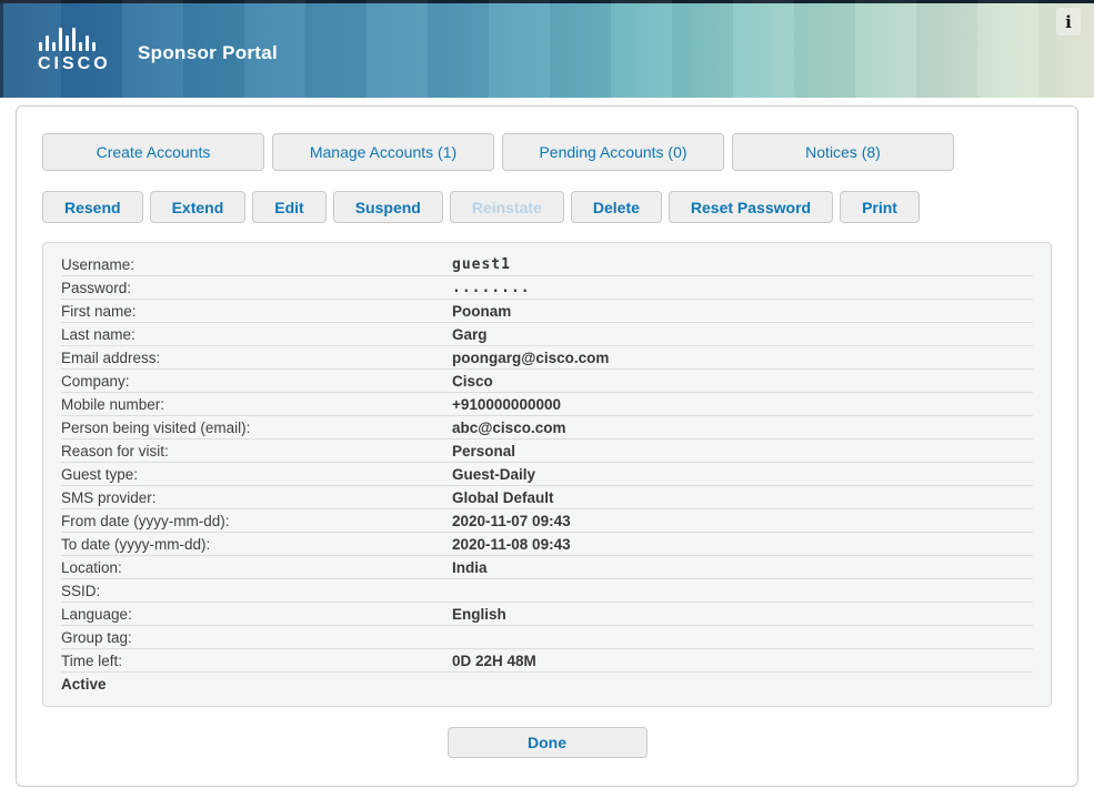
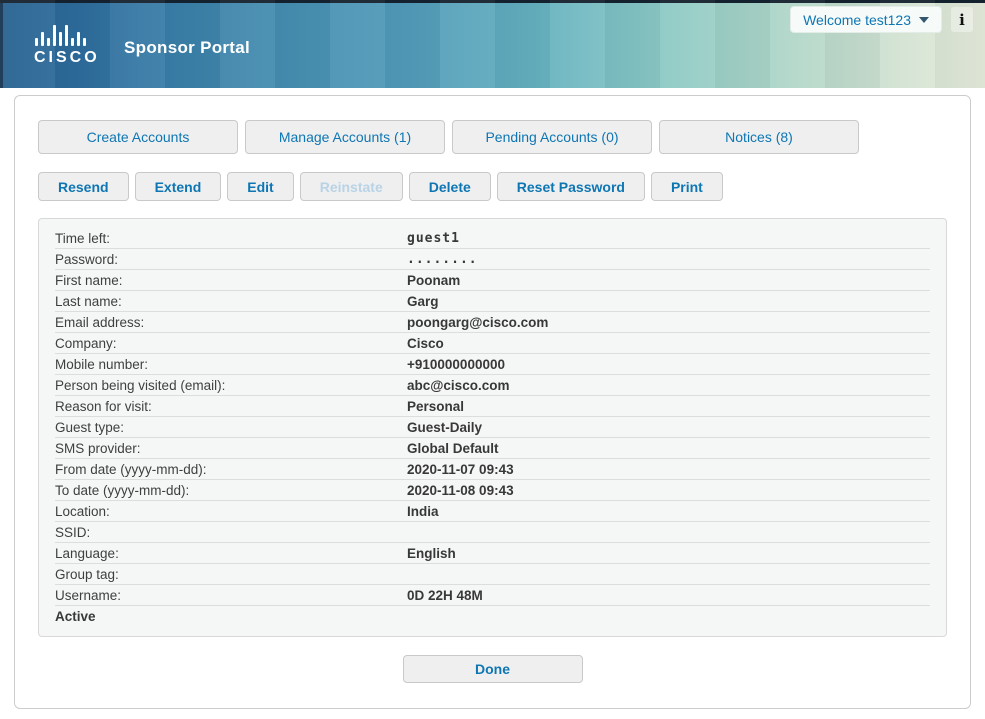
  CISCO
  Sponsor Portal
+ Welcome test123
  i
  Create Accounts
  Manage Accounts (1)
  Pending Accounts (0)
  Notices (8)
  Resend
  Extend
  Edit
- Suspend
  Reinstate
  Delete
  Reset Password
  Print
- Username:
+ Time left:
  guest1
  Password:
  ........
  First name:
  Poonam
  Last name:
  Garg
  Email address:
  poongarg@cisco.com
  Company:
  Cisco
  Mobile number:
  +910000000000
  Person being visited (email):
  abc@cisco.com
  Reason for visit:
  Personal
  Guest type:
  Guest-Daily
  SMS provider:
  Global Default
  From date (yyyy-mm-dd):
  2020-11-07 09:43
  To date (yyyy-mm-dd):
  2020-11-08 09:43
  Location:
  India
  SSID:
  Language:
  English
  Group tag:
- Time left:
+ Username:
  0D 22H 48M
  Active
  Done
